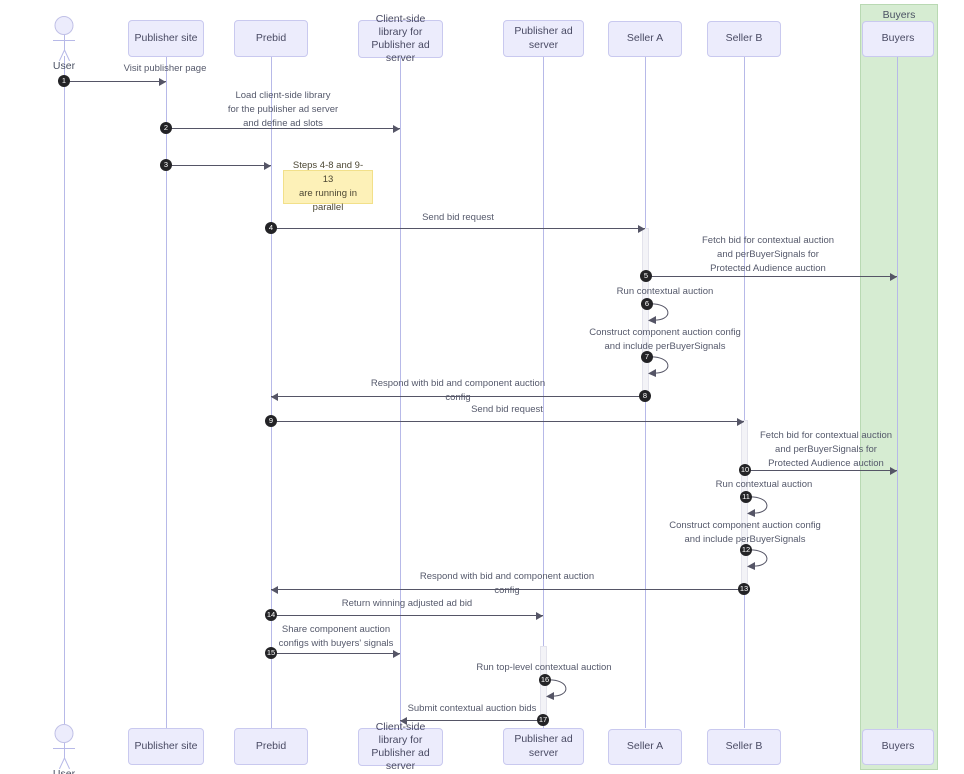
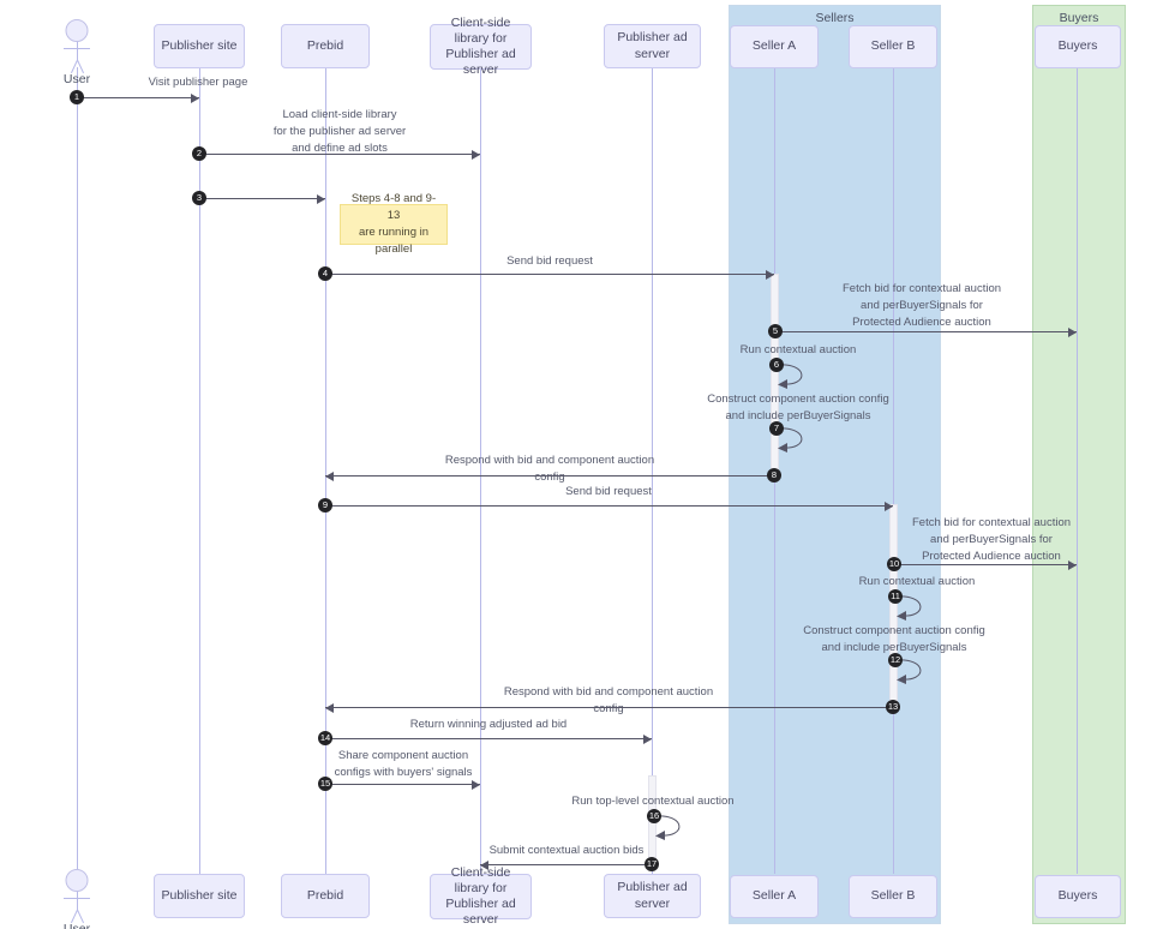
+ Sellers
  Buyers
  User
  Publisher site
  Prebid
  Client-side library for Publisher ad server
  Publisher ad server
  Seller A
  Seller B
  Buyers
  Publisher site
  Prebid
  Client-side library for Publisher ad server
  Publisher ad server
  Seller A
  Seller B
  Buyers
  Steps 4-8 and 9-13
  are running in parallel
  Visit publisher page
  1
  Load client-side library
  for the publisher ad server
  and define ad slots
  2
  3
  Send bid request
  4
  Fetch bid for contextual auction
  and perBuyerSignals for
  Protected Audience auction
  5
  Run contextual auction
  6
  Construct component auction config
  and include perBuyerSignals
  7
  Respond with bid and component auction config
  8
  Send bid request
  9
  Fetch bid for contextual auction
  and perBuyerSignals for
  Protected Audience auction
  10
  Run contextual auction
  11
  Construct component auction config
  and include perBuyerSignals
  12
  Respond with bid and component auction config
  13
  Return winning adjusted ad bid
  14
  Share component auction
  configs with buyers' signals
  15
  Run top-level contextual auction
  16
  Submit contextual auction bids
  17
